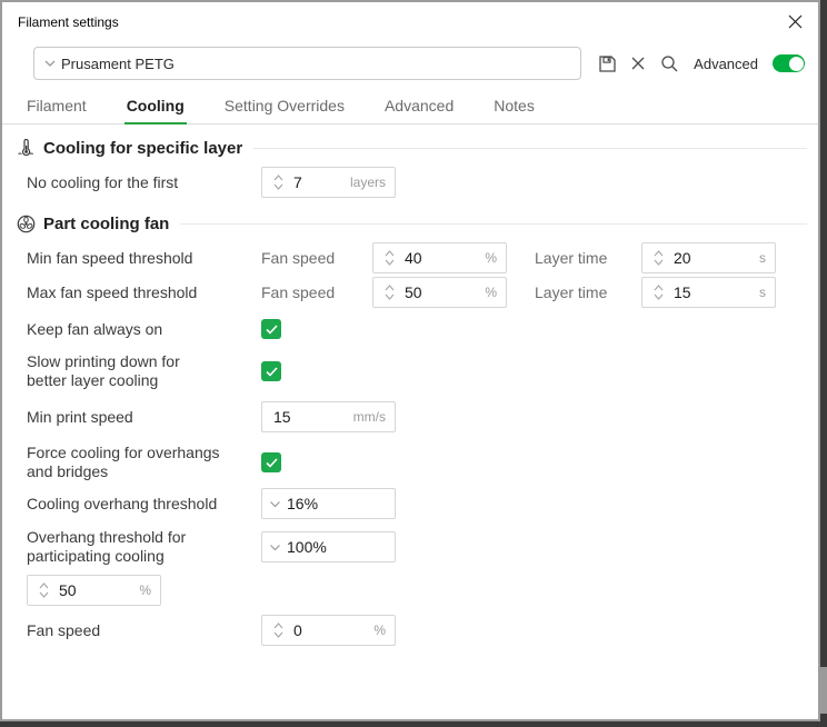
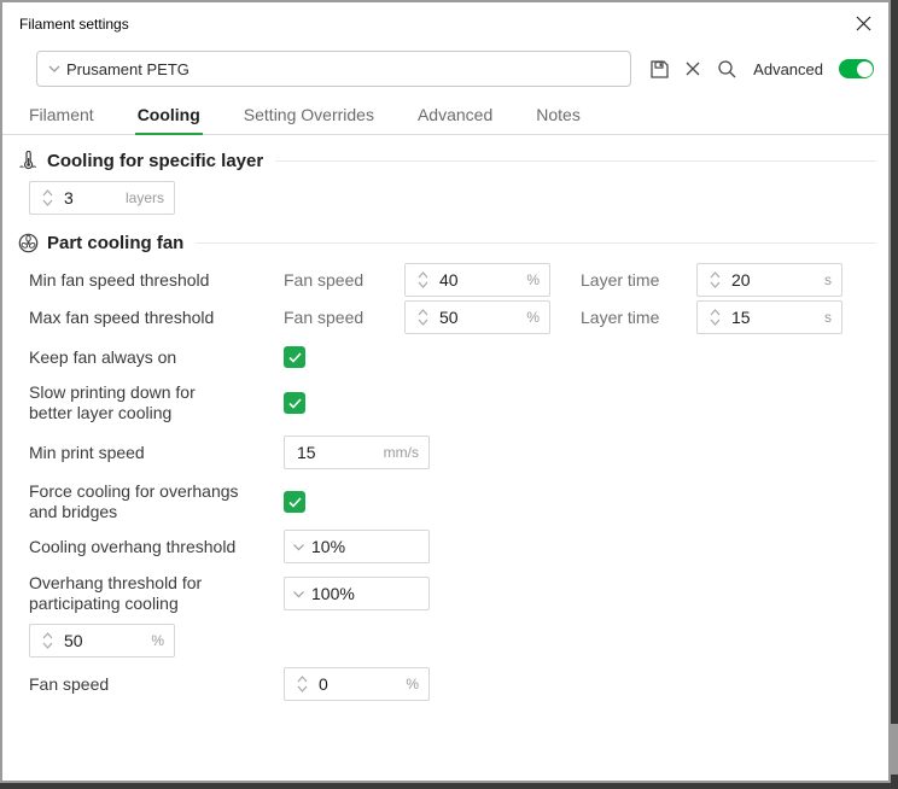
  Filament settings
  Prusament PETG
  Advanced
  Filament
  Cooling
  Setting Overrides
  Advanced
  Notes
  Cooling for specific layer
- No cooling for the first
- 7
+ 3
  layers
  Part cooling fan
  Min fan speed threshold
  Fan speed
  40
  %
  Layer time
  20
  s
  Max fan speed threshold
  Fan speed
  50
  %
  Layer time
  15
  s
  Keep fan always on
  Slow printing down for
  better layer cooling
  Min print speed
  15
  mm/s
  Force cooling for overhangs
  and bridges
  Cooling overhang threshold
- 16%
+ 10%
  Overhang threshold for
  participating cooling
  100%
  50
  %
  Fan speed
  0
  %
